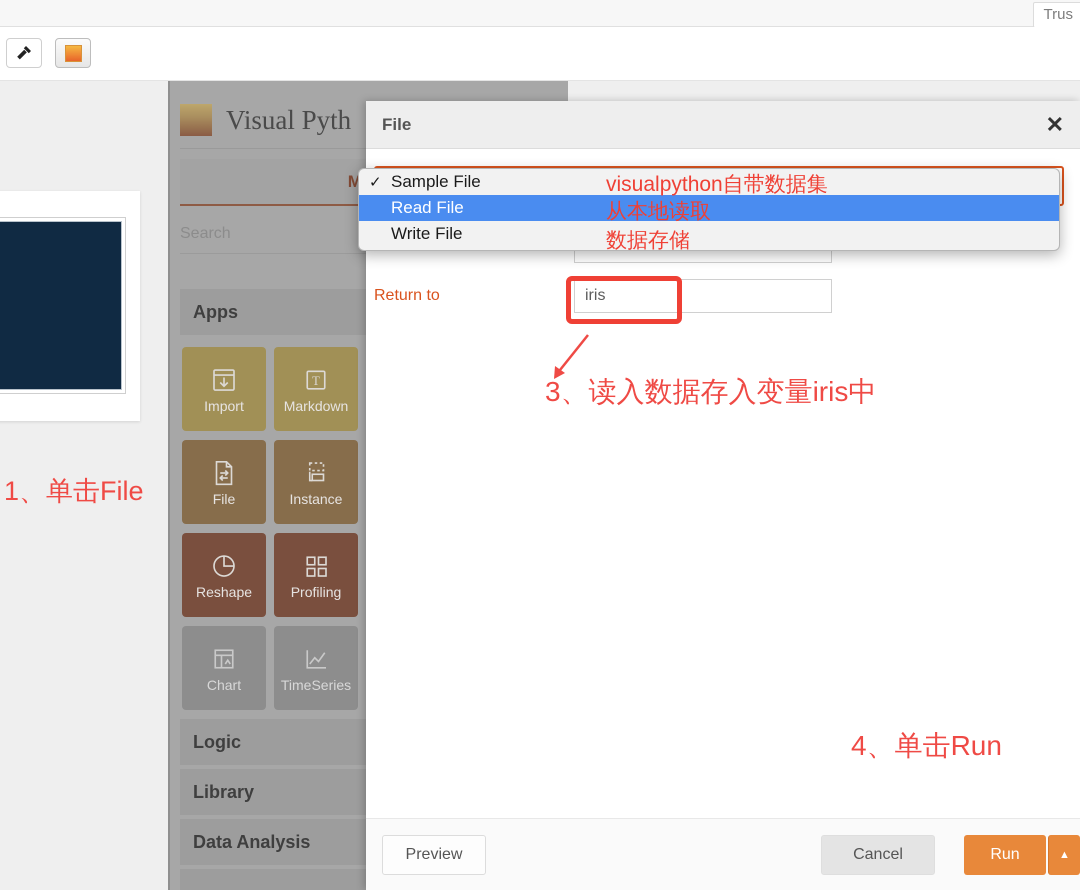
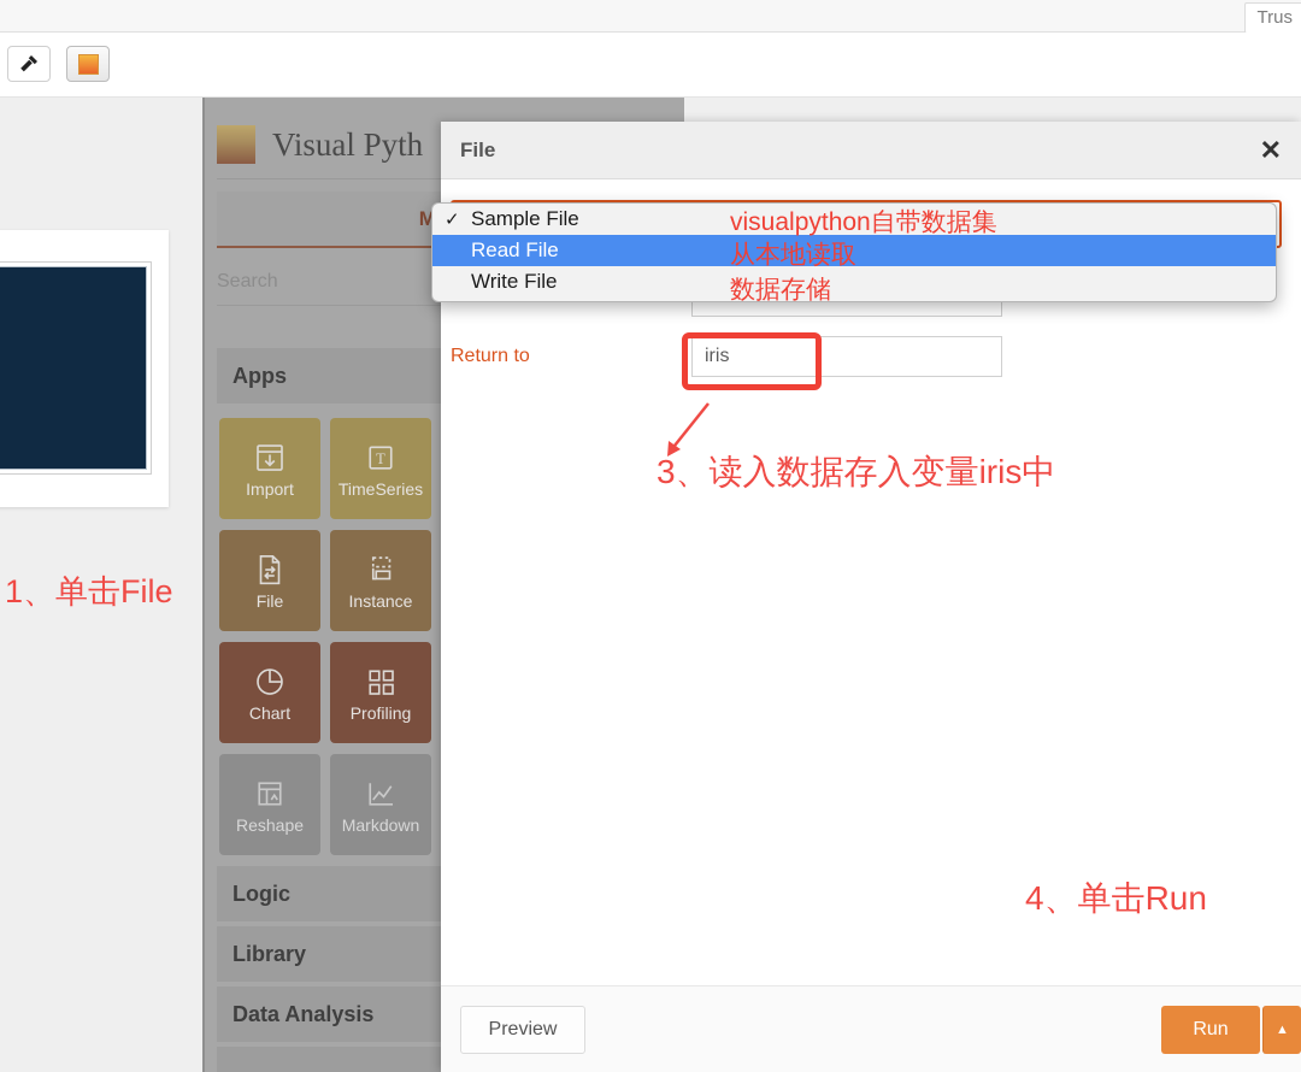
  Trus
  Visual Pyth
  Search
  Apps
  Import
  T
- Markdown
+ TimeSeries
  File
  Instance
- Reshape
+ Chart
  Profiling
- Chart
+ Reshape
- TimeSeries
+ Markdown
  Logic
  Library
  Data Analysis
  File
  ✕
  Return to
  iris
  Preview
- Cancel
  Run
  ▲
  ✓
  Sample File
  Read File
  Write File
  visualpython自带数据集
  从本地读取
  数据存储
  1、单击File
  3、读入数据存入变量iris中
  4、单击Run
